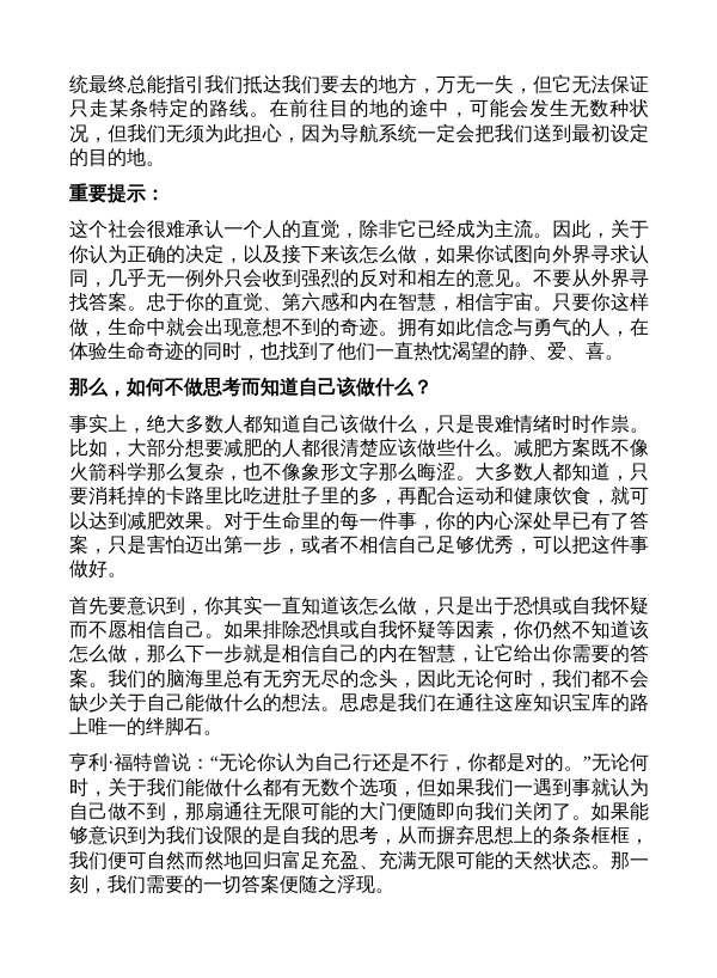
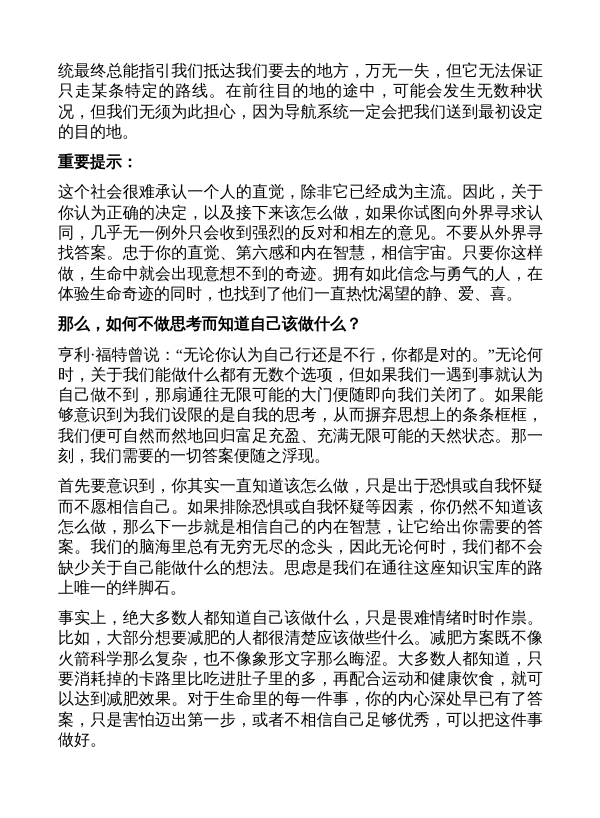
  统最终总能指引我们抵达我们要去的地方，万无一失，但它无法保证只走某条特定的路线。在前往目的地的途中，可能会发生无数种状况，但我们无须为此担心，因为导航系统一定会把我们送到最初设定的目的地。
  重要提示：
  这个社会很难承认一个人的直觉，除非它已经成为主流。因此，关于你认为正确的决定，以及接下来该怎么做，如果你试图向外界寻求认同，几乎无一例外只会收到强烈的反对和相左的意见。不要从外界寻找答案。忠于你的直觉、第六感和内在智慧，相信宇宙。只要你这样做，生命中就会出现意想不到的奇迹。拥有如此信念与勇气的人，在体验生命奇迹的同时，也找到了他们一直热忱渴望的静、爱、喜。
  那么，如何不做思考而知道自己该做什么？
- 事实上，绝大多数人都知道自己该做什么，只是畏难情绪时时作祟。比如，大部分想要减肥的人都很清楚应该做些什么。减肥方案既不像火箭科学那么复杂，也不像象形文字那么晦涩。大多数人都知道，只要消耗掉的卡路里比吃进肚子里的多，再配合运动和健康饮食，就可以达到减肥效果。对于生命里的每一件事，你的内心深处早已有了答案，只是害怕迈出第一步，或者不相信自己足够优秀，可以把这件事做好。
+ 亨利·福特曾说：“无论你认为自己行还是不行，你都是对的。”无论何时，关于我们能做什么都有无数个选项，但如果我们一遇到事就认为自己做不到，那扇通往无限可能的大门便随即向我们关闭了。如果能够意识到为我们设限的是自我的思考，从而摒弃思想上的条条框框，我们便可自然而然地回归富足充盈、充满无限可能的天然状态。那一刻，我们需要的一切答案便随之浮现。
  首先要意识到，你其实一直知道该怎么做，只是出于恐惧或自我怀疑而不愿相信自己。如果排除恐惧或自我怀疑等因素，你仍然不知道该怎么做，那么下一步就是相信自己的内在智慧，让它给出你需要的答案。我们的脑海里总有无穷无尽的念头，因此无论何时，我们都不会缺少关于自己能做什么的想法。思虑是我们在通往这座知识宝库的路上唯一的绊脚石。
- 亨利·福特曾说：“无论你认为自己行还是不行，你都是对的。”无论何时，关于我们能做什么都有无数个选项，但如果我们一遇到事就认为自己做不到，那扇通往无限可能的大门便随即向我们关闭了。如果能够意识到为我们设限的是自我的思考，从而摒弃思想上的条条框框，我们便可自然而然地回归富足充盈、充满无限可能的天然状态。那一刻，我们需要的一切答案便随之浮现。
+ 事实上，绝大多数人都知道自己该做什么，只是畏难情绪时时作祟。比如，大部分想要减肥的人都很清楚应该做些什么。减肥方案既不像火箭科学那么复杂，也不像象形文字那么晦涩。大多数人都知道，只要消耗掉的卡路里比吃进肚子里的多，再配合运动和健康饮食，就可以达到减肥效果。对于生命里的每一件事，你的内心深处早已有了答案，只是害怕迈出第一步，或者不相信自己足够优秀，可以把这件事做好。
